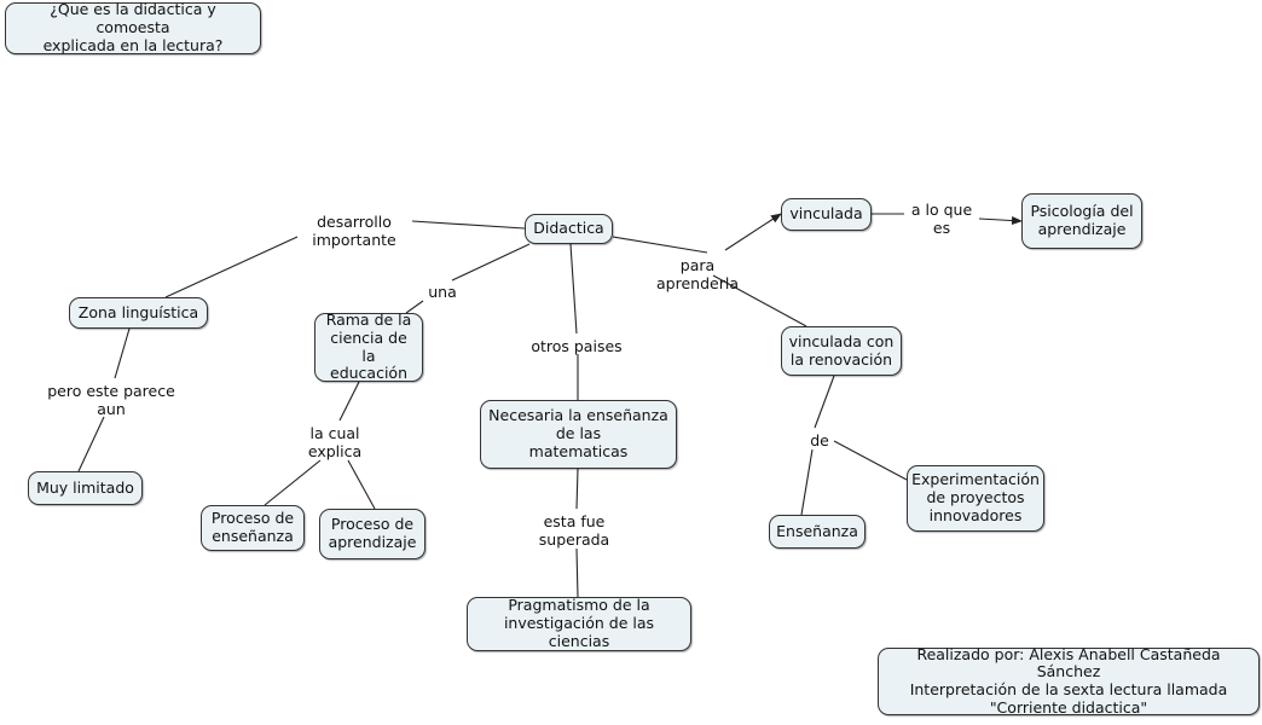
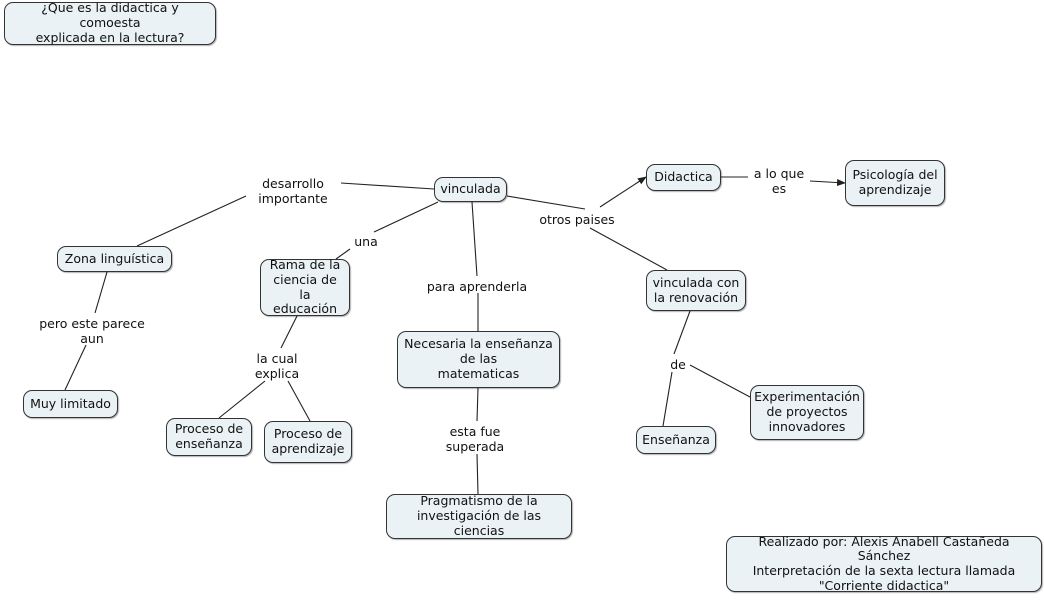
  ¿Que es la didactica y comoesta
  explicada en la lectura?
- Didactica
+ vinculada
  Zona linguística
  Muy limitado
  Rama de la
  ciencia de la
  educación
  Proceso de
  enseñanza
  Proceso de
  aprendizaje
  Necesaria la enseñanza
  de las
  matematicas
  Pragmatismo de la
  investigación de las ciencias
- vinculada
+ Didactica
  Psicología del
  aprendizaje
  vinculada con
  la renovación
  Enseñanza
  Experimentación
  de proyectos
  innovadores
  Realizado por: Alexis Anabell Castañeda Sánchez
  Interpretación de la sexta lectura llamada
  "Corriente didactica"
  desarrollo
  importante
  una
- para aprenderla
+ otros paises
  a lo que
  es
  pero este parece
  aun
  la cual
  explica
- otros paises
+ para aprenderla
  esta fue
  superada
  de
